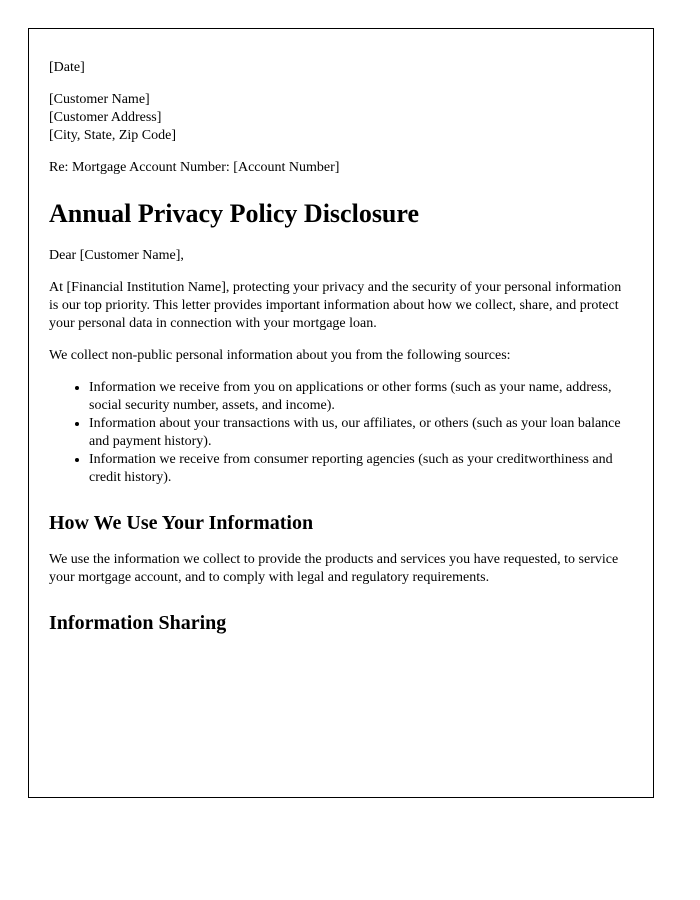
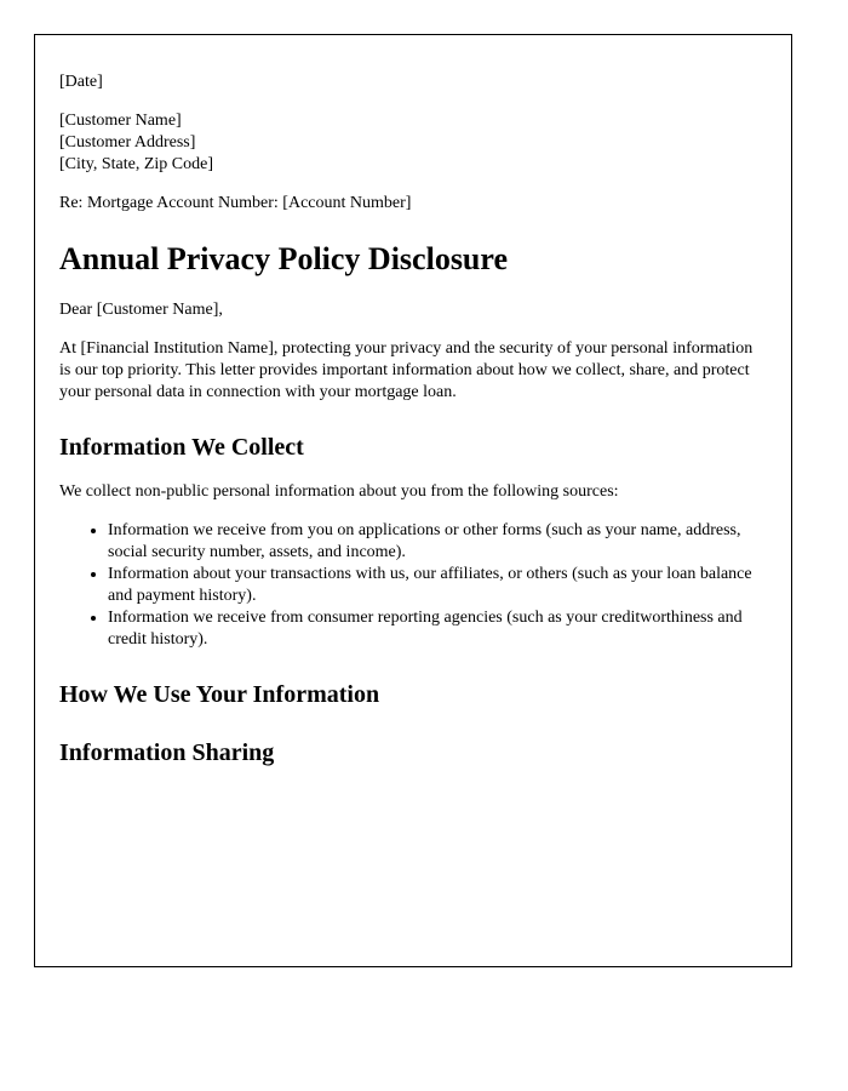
  [Date]
  [Customer Name]
  [Customer Address]
  [City, State, Zip Code]
  Re: Mortgage Account Number: [Account Number]
  Annual Privacy Policy Disclosure
  Dear [Customer Name],
  At [Financial Institution Name], protecting your privacy and the security of your personal information is our top priority. This letter provides important information about how we collect, share, and protect your personal data in connection with your mortgage loan.
+ Information We Collect
  We collect non-public personal information about you from the following sources:
  Information we receive from you on applications or other forms (such as your name, address, social security number, assets, and income).
  Information about your transactions with us, our affiliates, or others (such as your loan balance and payment history).
  Information we receive from consumer reporting agencies (such as your creditworthiness and credit history).
  How We Use Your Information
- We use the information we collect to provide the products and services you have requested, to service your mortgage account, and to comply with legal and regulatory requirements.
  Information Sharing
